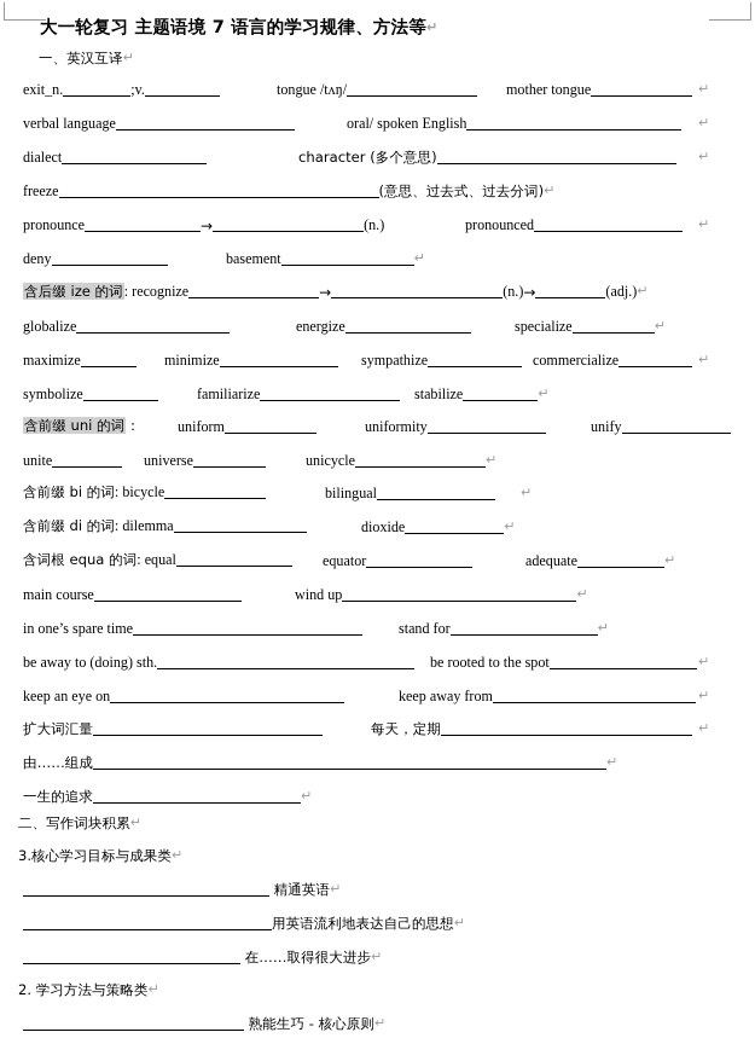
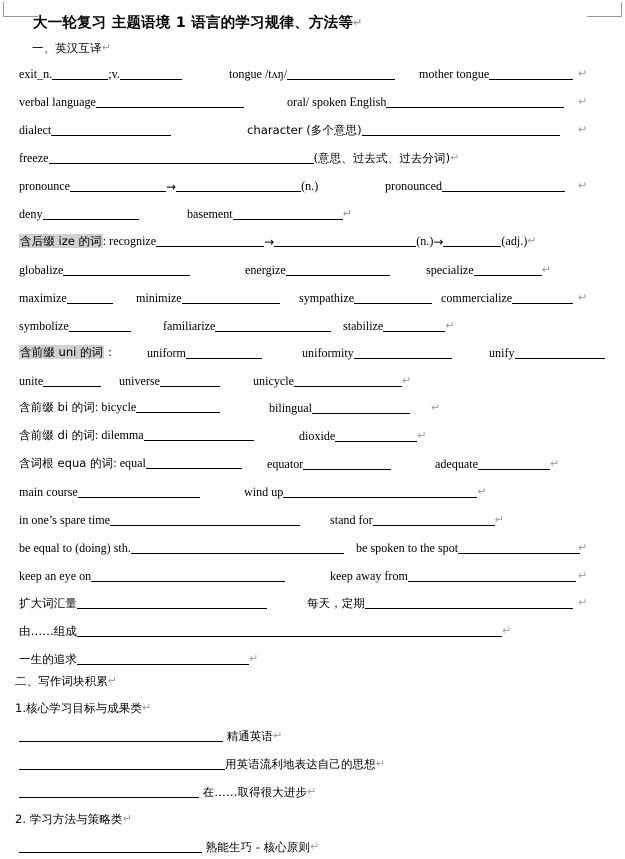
- 大一轮复习 主题语境 7 语言的学习规律、方法等↵
+ 大一轮复习 主题语境 1 语言的学习规律、方法等↵
  一、英汉互译↵
  exit_n. ;v.
  tongue /tʌŋ/
  mother tongue
  ↵
  verbal language
  oral/ spoken English
  ↵
  dialect
  character (多个意思)
  ↵
  freeze (意思、过去式、过去分词)↵
  pronounce → (n.)
  pronounced
  ↵
  deny
  basement ↵
  含后缀 ize 的词: recognize → (n.)→ (adj.)↵
  globalize
  energize
  specialize ↵
  maximize
  minimize
  sympathize
  commercialize
  ↵
  symbolize
  familiarize
  stabilize ↵
  含前缀 uni 的词：
  uniform
  uniformity
  unify
  unite
  universe
  unicycle ↵
  含前缀 bi 的词: bicycle
  bilingual
  ↵
  含前缀 di 的词: dilemma
  dioxide ↵
  含词根 equa 的词: equal
  equator
  adequate ↵
  main course
  wind up ↵
  in one’s spare time
  stand for ↵
- be away to (doing) sth.
+ be equal to (doing) sth.
- be rooted to the spot
+ be spoken to the spot
  ↵
  keep an eye on
  keep away from
  ↵
  扩大词汇量
  每天，定期
  ↵
  由……组成 ↵
  一生的追求 ↵
  二、写作词块积累↵
- 3.核心学习目标与成果类↵
+ 1.核心学习目标与成果类↵
  精通英语↵
  用英语流利地表达自己的思想↵
  在……取得很大进步↵
  2. 学习方法与策略类↵
  熟能生巧 - 核心原则↵
